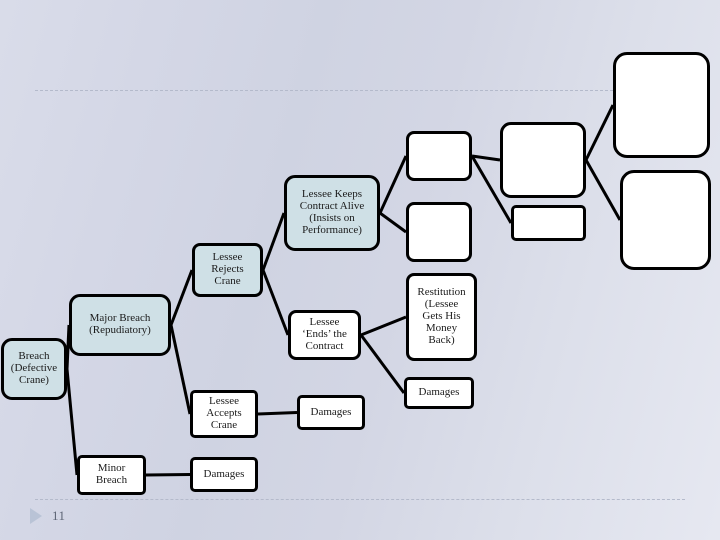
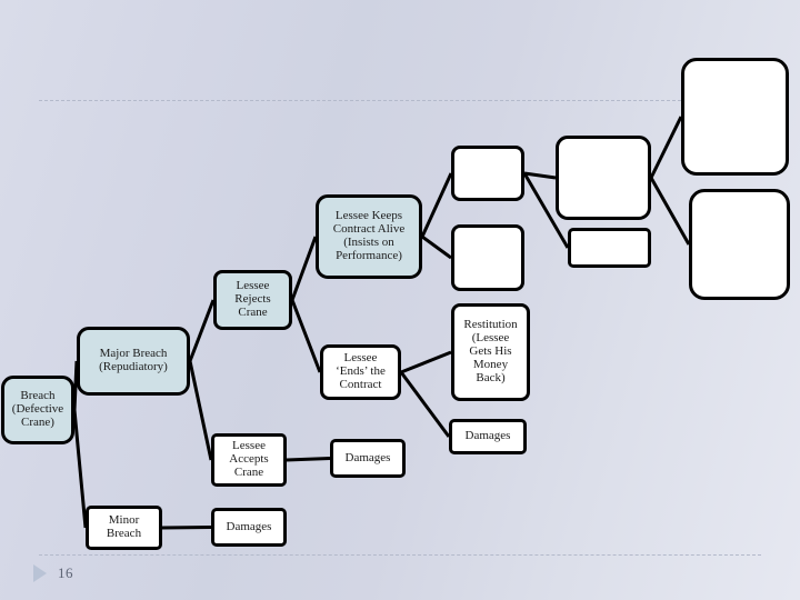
  Breach
  (Defective
  Crane)
  Major Breach
  (Repudiatory)
  Minor
  Breach
  Lessee
  Rejects
  Crane
  Lessee
  Accepts
  Crane
  Damages
  Damages
  Lessee Keeps
  Contract Alive
  (Insists on
  Performance)
  Lessee
  ‘Ends’ the
  Contract
  Restitution
  (Lessee
  Gets His
  Money
  Back)
  Damages
- 11
+ 16
